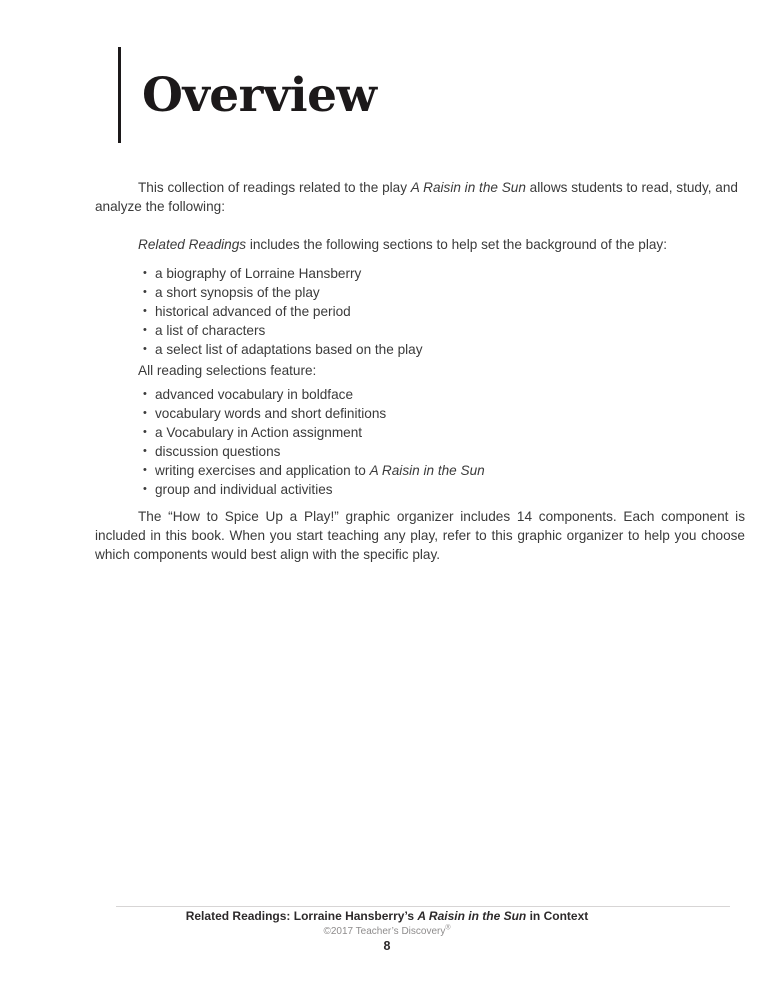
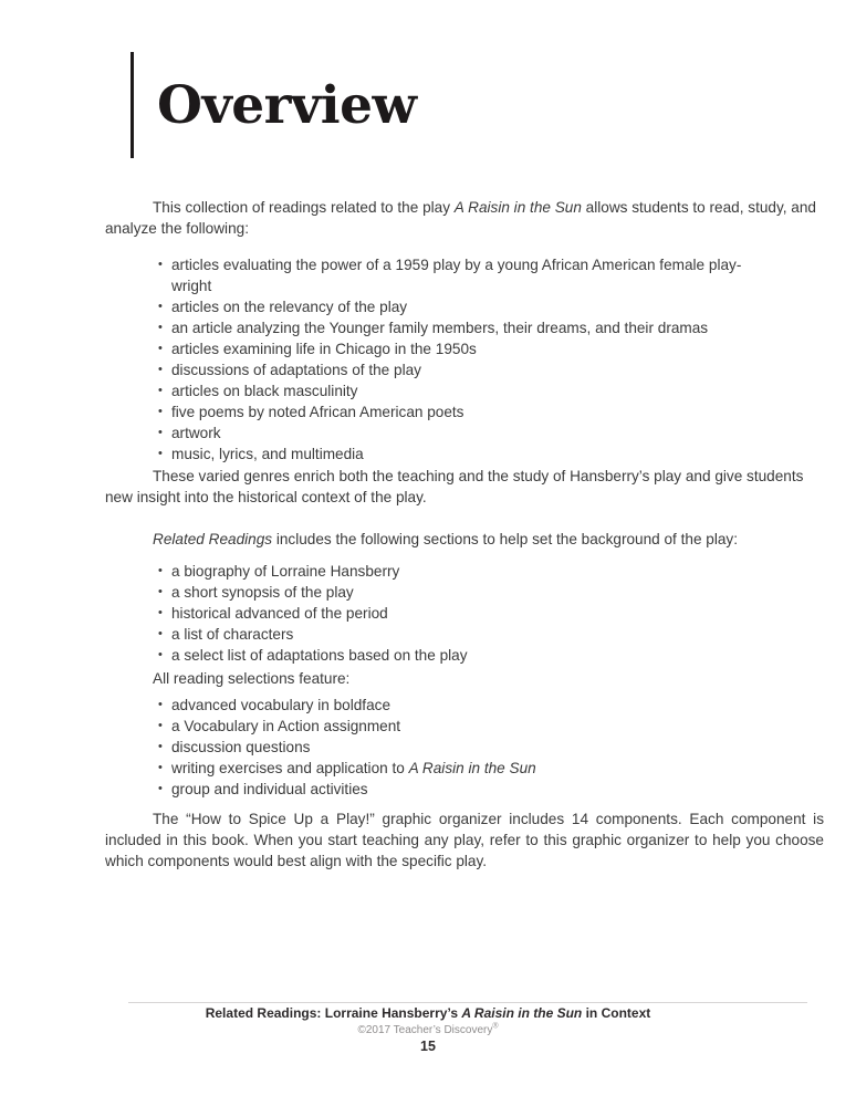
  Overview
  This collection of readings related to the play A Raisin in the Sun allows students to read, study, and analyze the following:
+ articles evaluating the power of a 1959 play by a young African American female play-
+ wright
+ articles on the relevancy of the play
+ an article analyzing the Younger family members, their dreams, and their dramas
+ articles examining life in Chicago in the 1950s
+ discussions of adaptations of the play
+ articles on black masculinity
+ five poems by noted African American poets
+ artwork
+ music, lyrics, and multimedia
+ These varied genres enrich both the teaching and the study of Hansberry’s play and give students new insight into the historical context of the play.
  Related Readings includes the following sections to help set the background of the play:
  a biography of Lorraine Hansberry
  a short synopsis of the play
  historical advanced of the period
  a list of characters
  a select list of adaptations based on the play
  All reading selections feature:
  advanced vocabulary in boldface
- vocabulary words and short definitions
  a Vocabulary in Action assignment
  discussion questions
  writing exercises and application to A Raisin in the Sun
  group and individual activities
  The “How to Spice Up a Play!” graphic organizer includes 14 components. Each component is included in this book. When you start teaching any play, refer to this graphic organizer to help you choose which components would best align with the specific play.
  Related Readings: Lorraine Hansberry’s A Raisin in the Sun in Context
  ©2017 Teacher’s Discovery
- 8
+ 15
